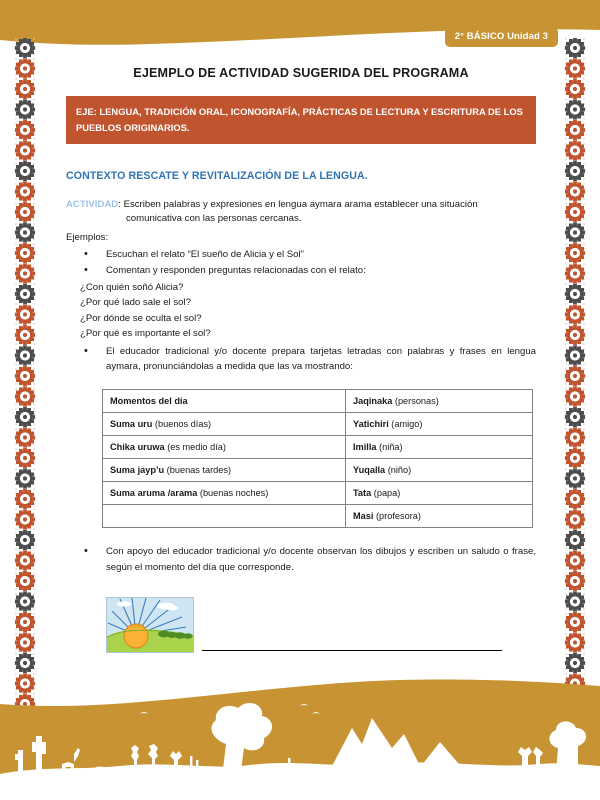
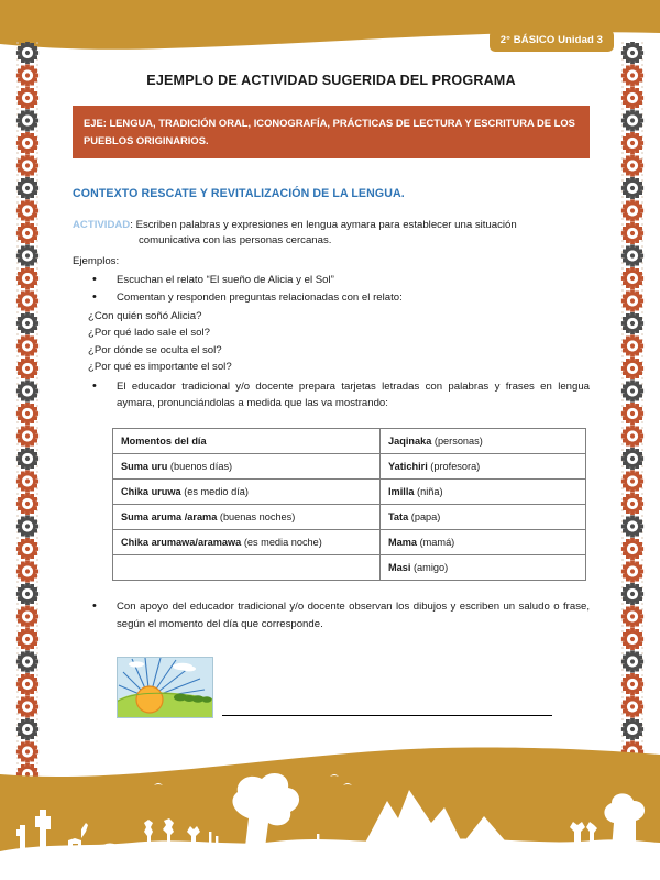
  2° BÁSICO Unidad 3
  EJEMPLO DE ACTIVIDAD SUGERIDA DEL PROGRAMA
  EJE: LENGUA, TRADICIÓN ORAL, ICONOGRAFÍA, PRÁCTICAS DE LECTURA Y ESCRITURA DE LOS PUEBLOS ORIGINARIOS.
  CONTEXTO RESCATE Y REVITALIZACIÓN DE LA LENGUA.
- ACTIVIDAD: Escriben palabras y expresiones en lengua aymara arama establecer una situación
+ ACTIVIDAD: Escriben palabras y expresiones en lengua aymara para establecer una situación
  comunicativa con las personas cercanas.
  Ejemplos:
  Escuchan el relato “El sueño de Alicia y el Sol”
  Comentan y responden preguntas relacionadas con el relato:
  ¿Con quién soñó Alicia?
  ¿Por qué lado sale el sol?
  ¿Por dónde se oculta el sol?
  ¿Por qué es importante el sol?
  El educador tradicional y/o docente prepara tarjetas letradas con palabras y frases en lengua aymara, pronunciándolas a medida que las va mostrando:
  Momentos del día	Jaqinaka (personas)
- Suma uru (buenos días)	Yatichiri (amigo)
+ Suma uru (buenos días)	Yatichiri (profesora)
  Chika uruwa (es medio día)	Imilla (niña)
- Suma jayp’u (buenas tardes)	Yuqalla (niño)
  Suma aruma /arama (buenas noches)	Tata (papa)
+ Chika arumawa/aramawa (es media noche)	Mama (mamá)
- 	Masi (profesora)
+ 	Masi (amigo)
  Con apoyo del educador tradicional y/o docente observan los dibujos y escriben un saludo o frase, según el momento del día que corresponde.
